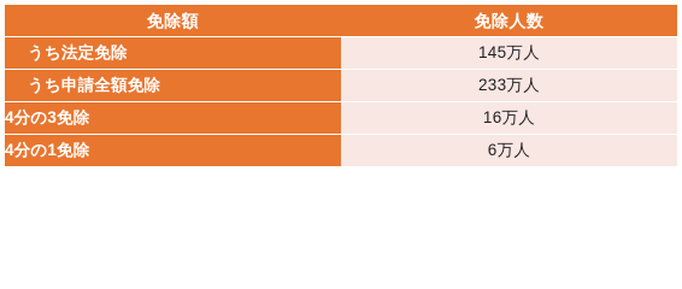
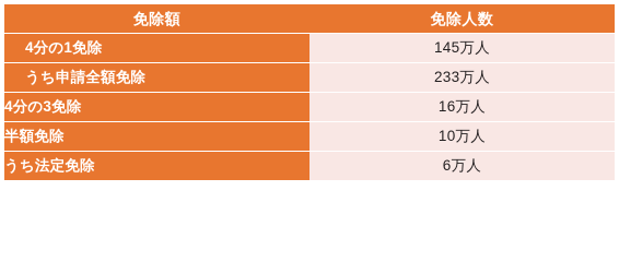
  免除額	免除人数
- うち法定免除	145万人
+ 4分の1免除	145万人
  うち申請全額免除	233万人
  4分の3免除	16万人
+ 半額免除	10万人
- 4分の1免除	6万人
+ うち法定免除	6万人
